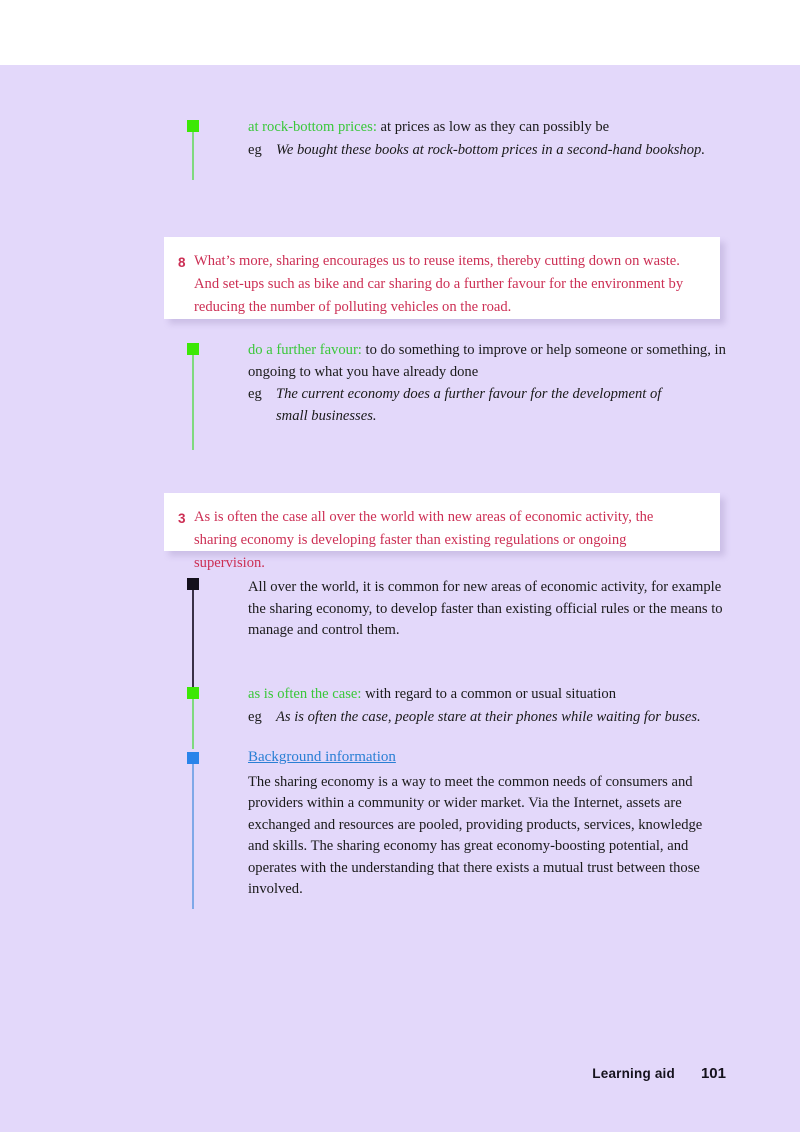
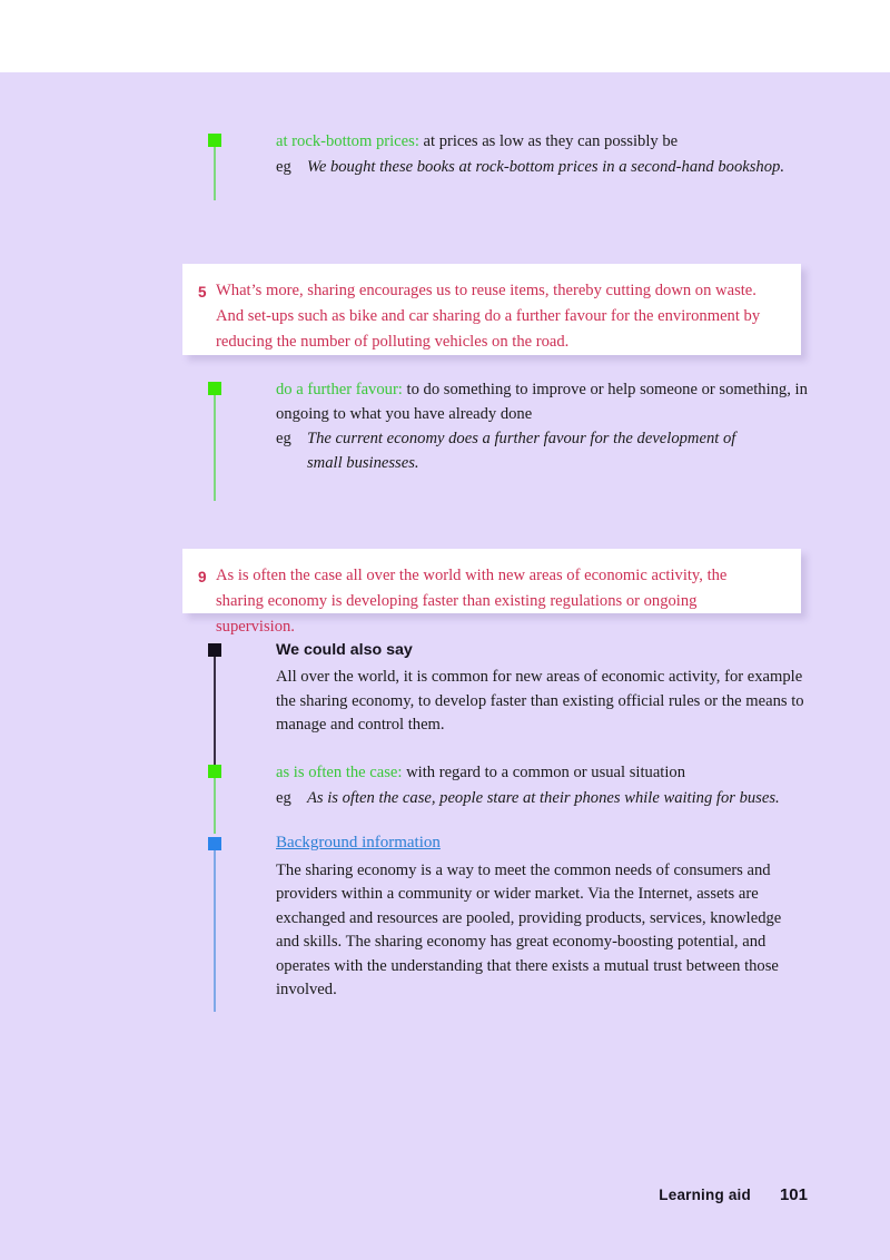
  at rock-bottom prices: at prices as low as they can possibly be
  eg
  We bought these books at rock-bottom prices in a second-hand bookshop.
- 8
+ 5
  What’s more, sharing encourages us to reuse items, thereby cutting down on waste. And set-ups such as bike and car sharing do a further favour for the environment by reducing the number of polluting vehicles on the road.
  do a further favour: to do something to improve or help someone or something, in ongoing to what you have already done
  eg
  The current economy does a further favour for the development of small businesses.
- 3
+ 9
  As is often the case all over the world with new areas of economic activity, the sharing economy is developing faster than existing regulations or ongoing supervision.
+ We could also say
  All over the world, it is common for new areas of economic activity, for example the sharing economy, to develop faster than existing official rules or the means to manage and control them.
  as is often the case: with regard to a common or usual situation
  eg
  As is often the case, people stare at their phones while waiting for buses.
  Background information
  The sharing economy is a way to meet the common needs of consumers and providers within a community or wider market. Via the Internet, assets are exchanged and resources are pooled, providing products, services, knowledge and skills. The sharing economy has great economy-boosting potential, and operates with the understanding that there exists a mutual trust between those involved.
  Learning aid
  101
